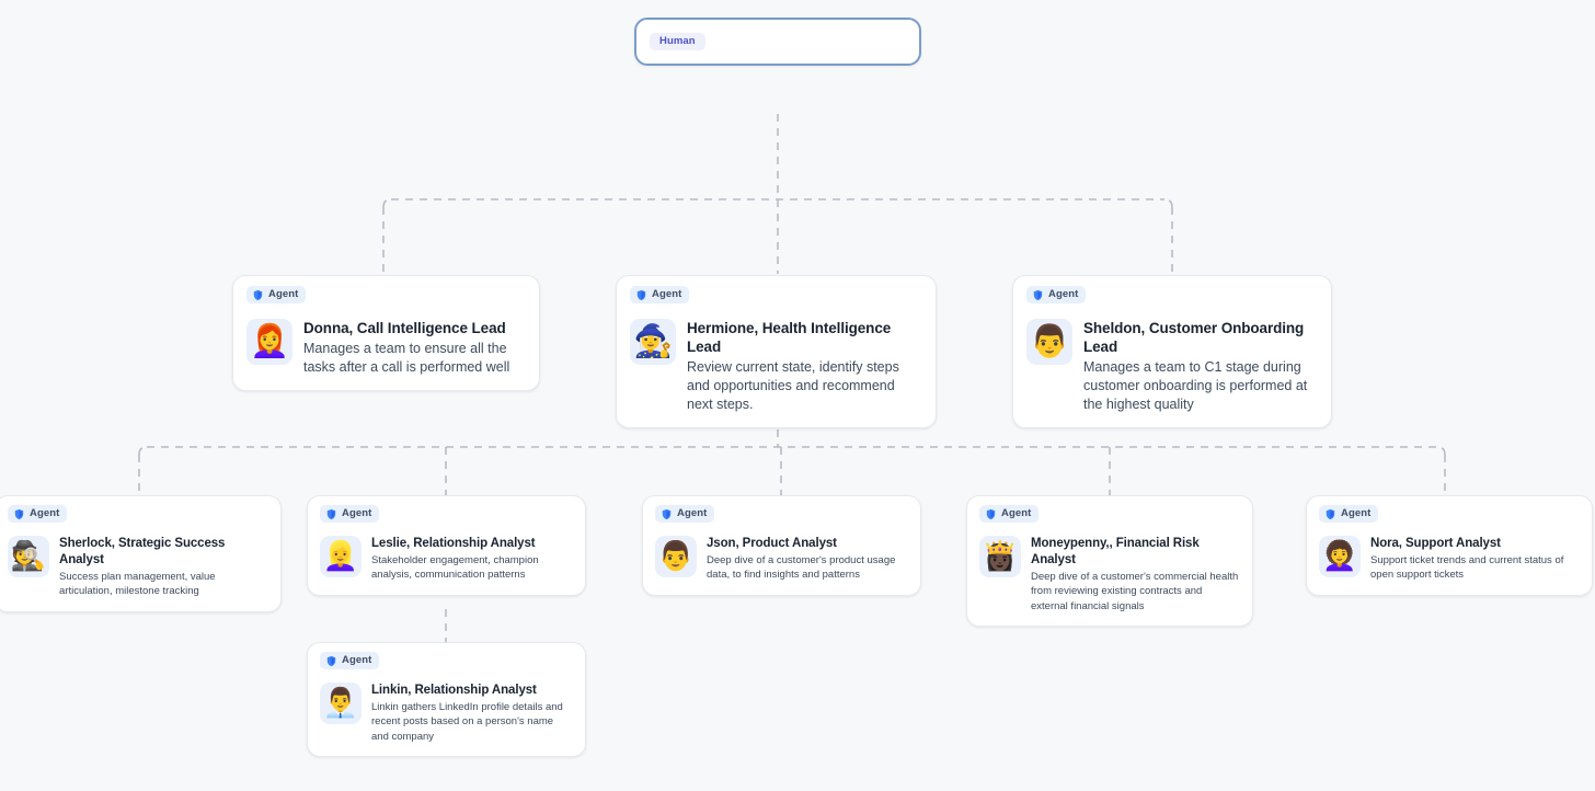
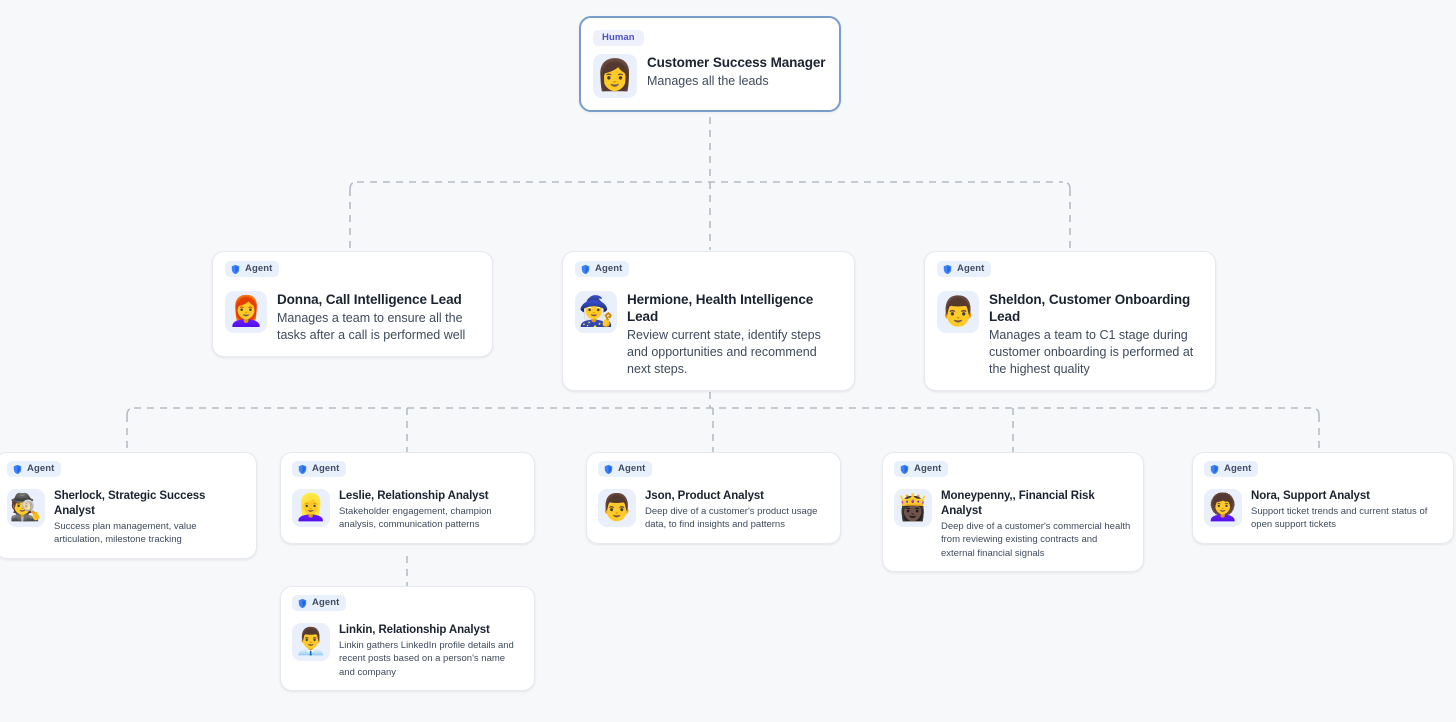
  Human
+ 👩
+ Customer Success Manager
+ Manages all the leads
  Agent
  👩‍🦰
  Donna, Call Intelligence Lead
  Manages a team to ensure all the tasks after a call is performed well
  Agent
  🧙‍♀️
  Hermione, Health Intelligence Lead
  Review current state, identify steps and opportunities and recommend next steps.
  Agent
  👨
  Sheldon, Customer Onboarding Lead
  Manages a team to C1 stage during customer onboarding is performed at the highest quality
  Agent
  🕵️
  Sherlock, Strategic Success Analyst
  Success plan management, value articulation, milestone tracking
  Agent
  👱‍♀️
  Leslie, Relationship Analyst
  Stakeholder engagement, champion analysis, communication patterns
  Agent
  👨
  Json, Product Analyst
  Deep dive of a customer's product usage data, to find insights and patterns
  Agent
  👸🏿
  Moneypenny,, Financial Risk Analyst
  Deep dive of a customer's commercial health from reviewing existing contracts and external financial signals
  Agent
  👩‍🦱
  Nora, Support Analyst
  Support ticket trends and current status of open support tickets
  Agent
  👨‍💼
  Linkin, Relationship Analyst
  Linkin gathers LinkedIn profile details and recent posts based on a person's name and company
